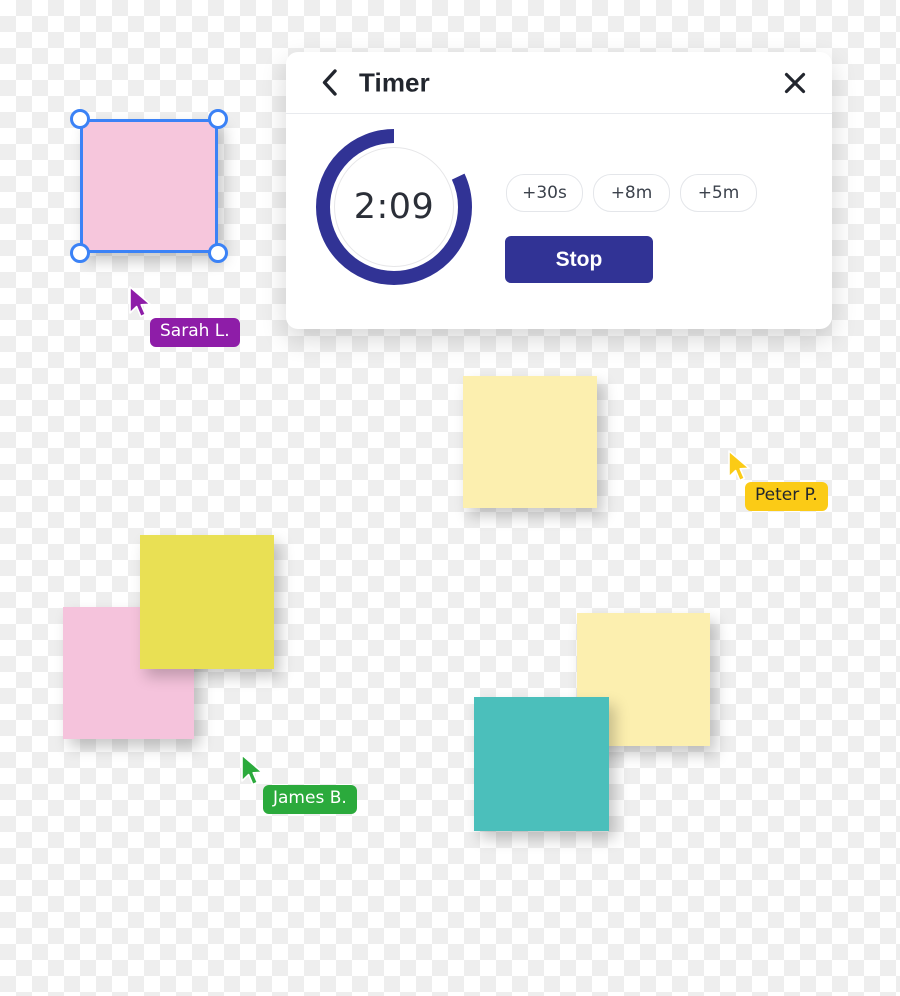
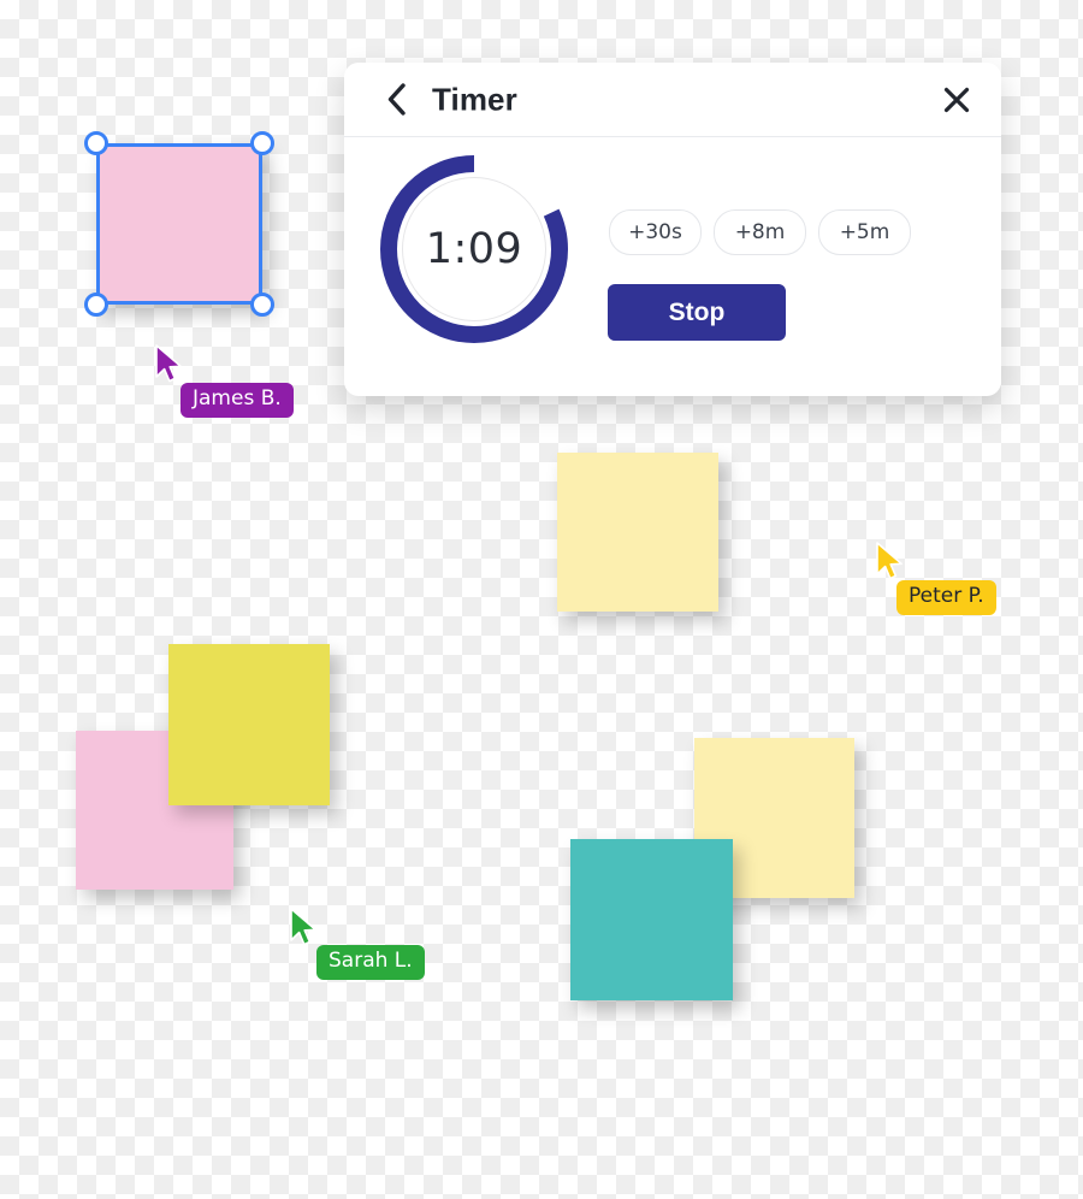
- Sarah L.
+ James B.
  Peter P.
- James B.
+ Sarah L.
  Timer
- 2:09
+ 1:09
  +30s
  +8m
  +5m
  Stop
